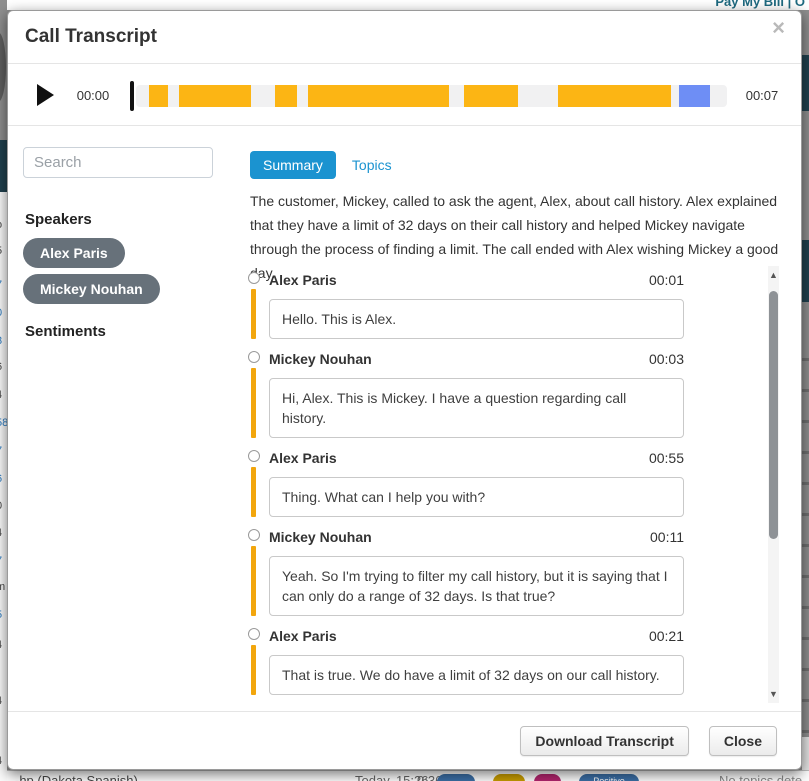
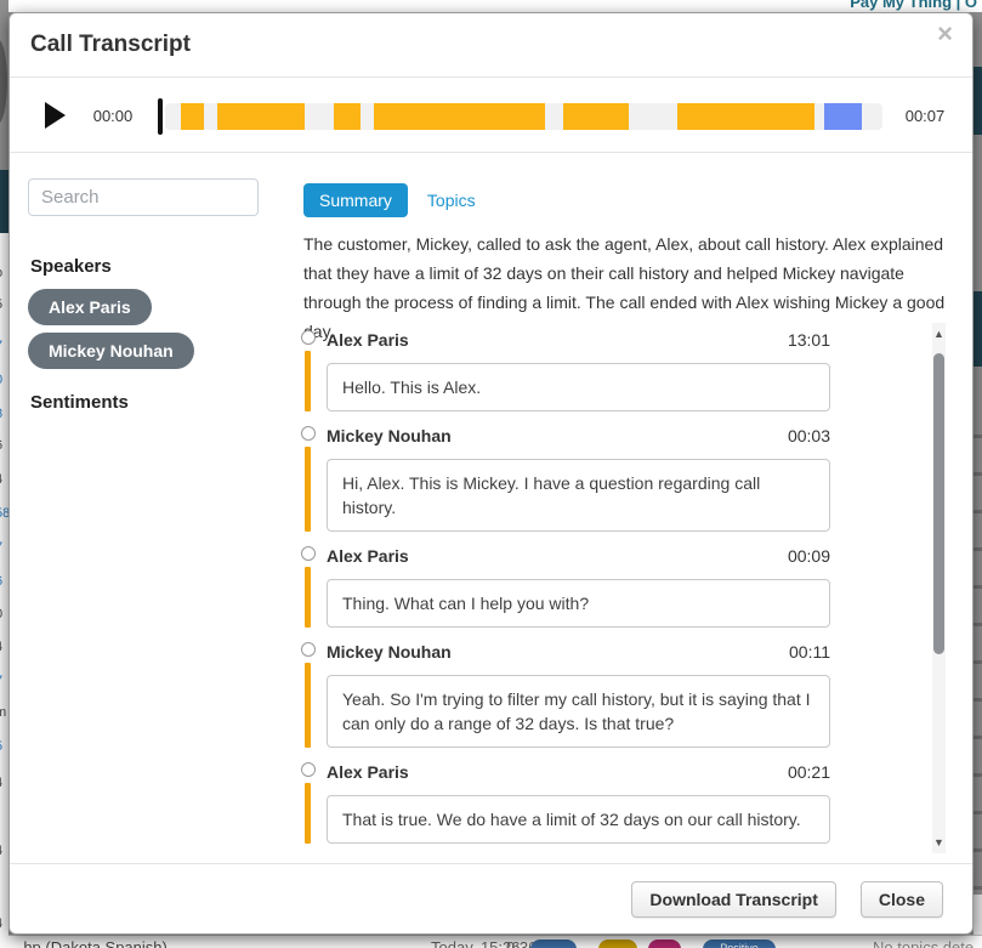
- Pay My Bill | O
+ Pay My Thing | O
  m
  Call Transcript
  ×
  00:00
  00:07
  Search
  Speakers
  Alex Paris
  Mickey Nouhan
  Sentiments
  Summary
  Topics
  The customer, Mickey, called to ask the agent, Alex, about call history. Alex explained that they have a limit of 32 days on their call history and helped Mickey navigate through the process of finding a limit. The call ended with Alex wishing Mickey a good ay.
  Alex Paris
- 00:01
+ 13:01
  Hello. This is Alex.
  Mickey Nouhan
  00:03
  Hi, Alex. This is Mickey. I have a question regarding call history.
  Alex Paris
- 00:55
+ 00:09
  Thing. What can I help you with?
  Mickey Nouhan
  00:11
  Yeah. So I'm trying to filter my call history, but it is saying that I can only do a range of 32 days. Is that true?
  Alex Paris
  00:21
  That is true. We do have a limit of 32 days on our call history.
  ▲
  ▼
  Download Transcript
  Close
